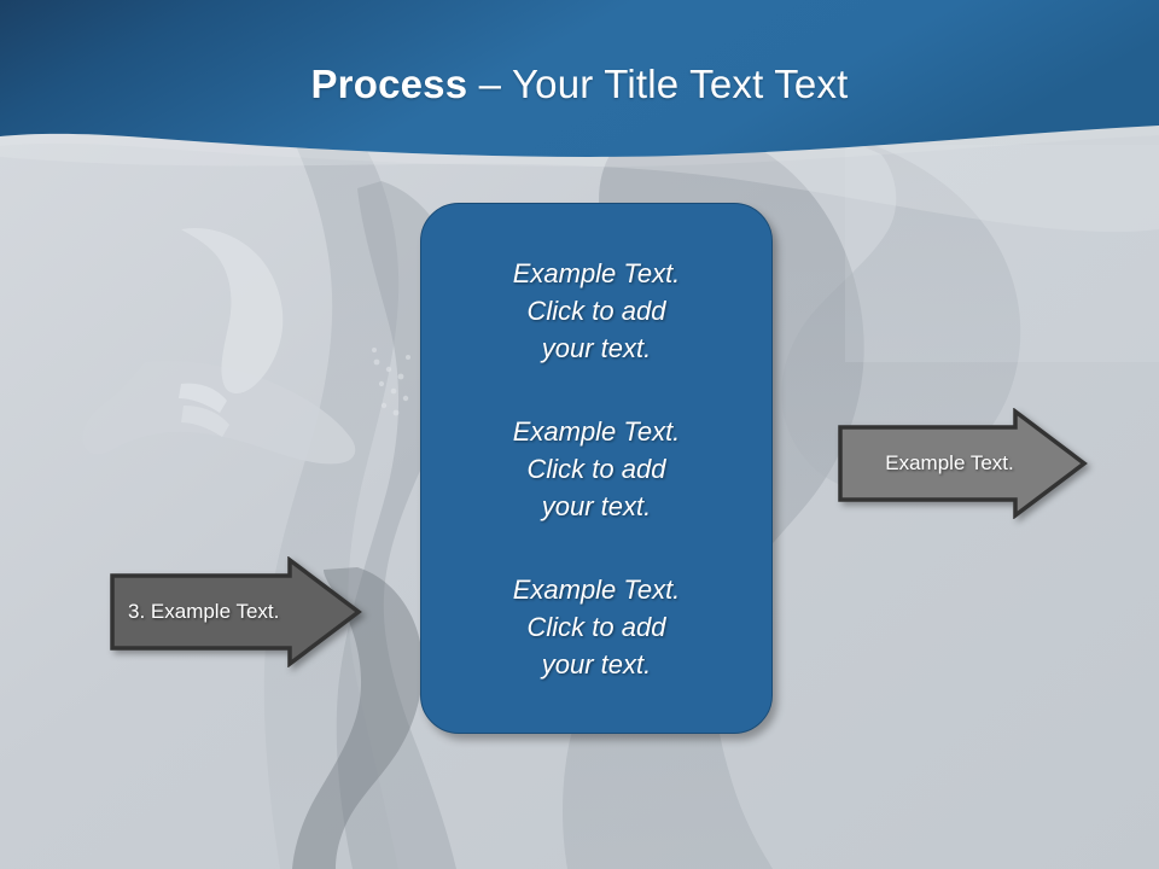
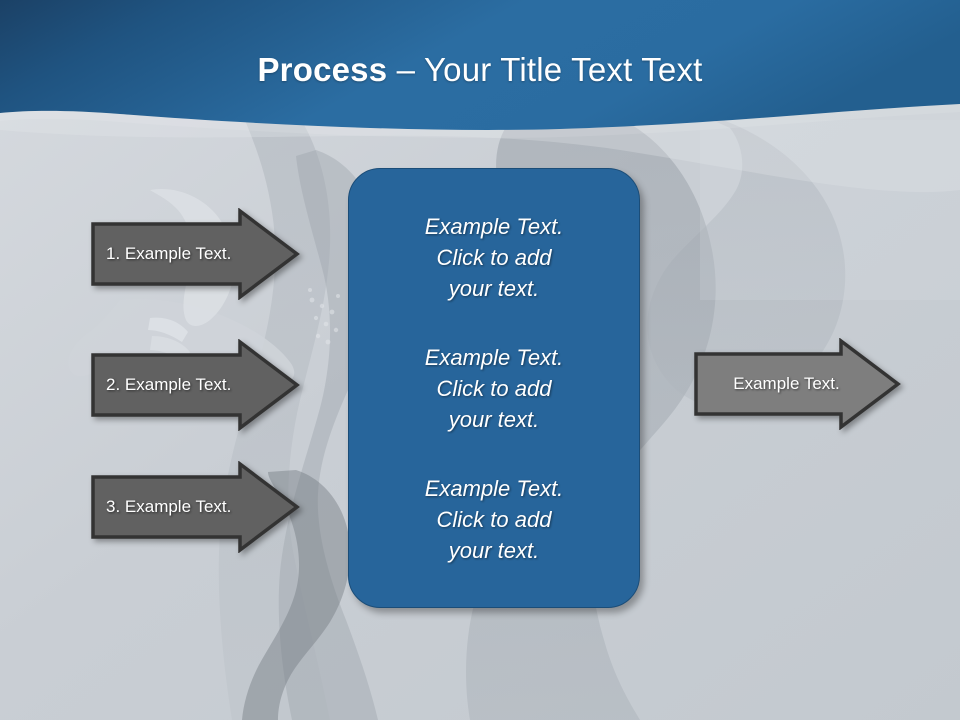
  Process – Your Title Text Text
+ 1. Example Text.
+ 2. Example Text.
  3. Example Text.
  Example Text.
  Click to add
  your text.
  Example Text.
  Click to add
  your text.
  Example Text.
  Click to add
  your text.
  Example Text.
